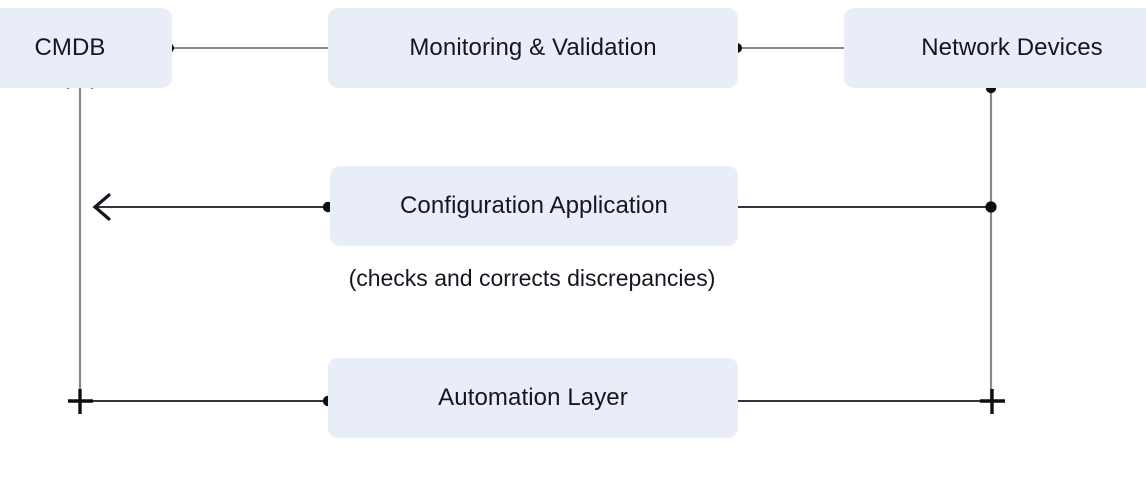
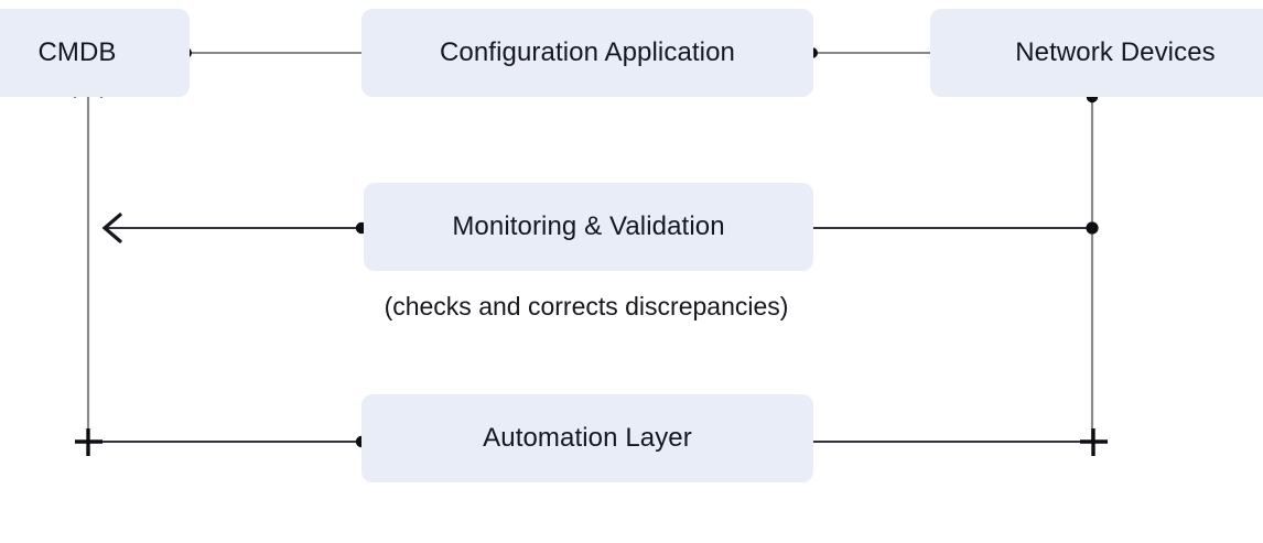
  CMDB
- Monitoring & Validation
+ Configuration Application
  Network Devices
- Configuration Application
+ Monitoring & Validation
  Automation Layer
  (checks and corrects discrepancies)
